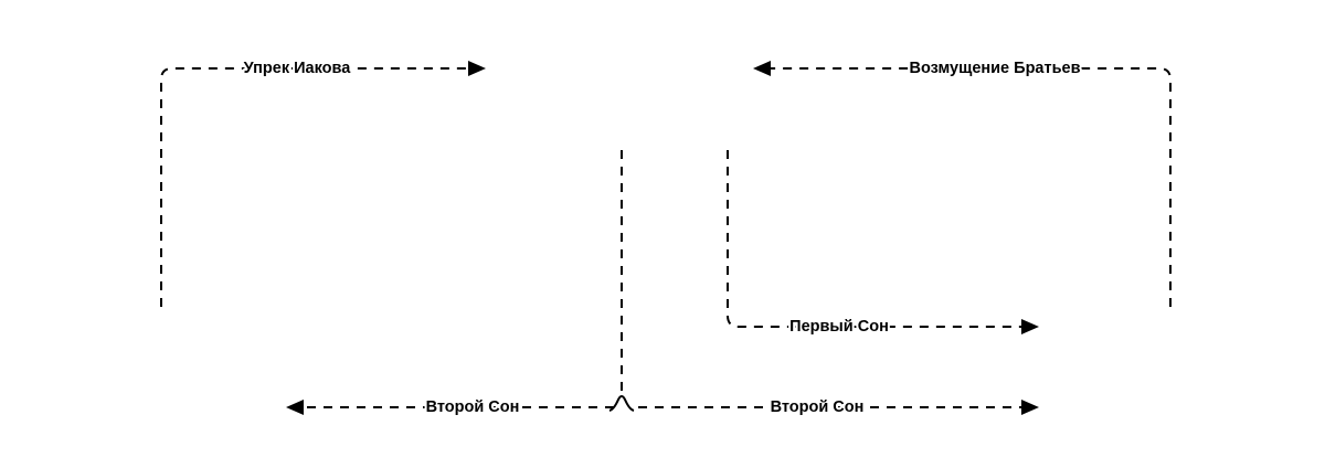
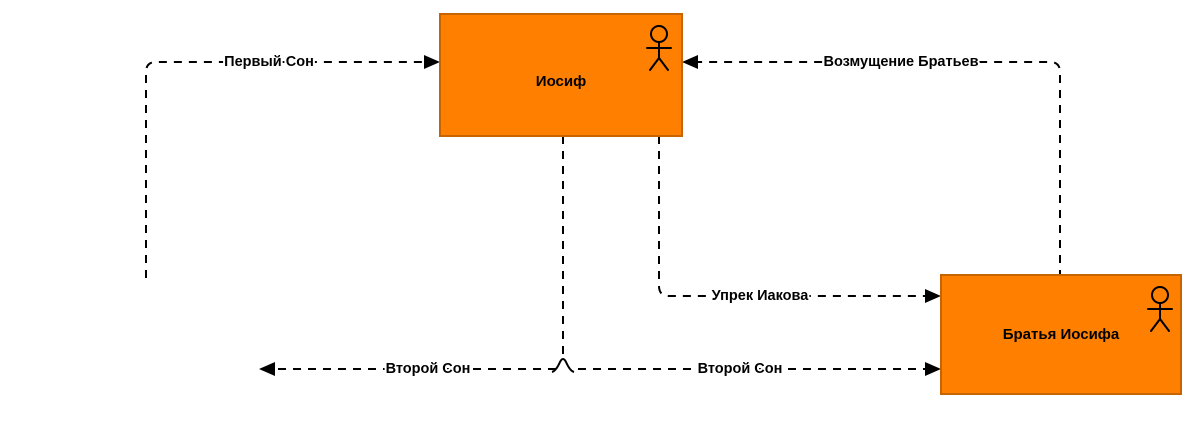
+ Иосиф
+ Братья Иосифа
- Упрек Иакова
+ Первый Сон
  Возмущение Братьев
- Первый Сон
+ Упрек Иакова
  Второй Сон
  Второй Сон
